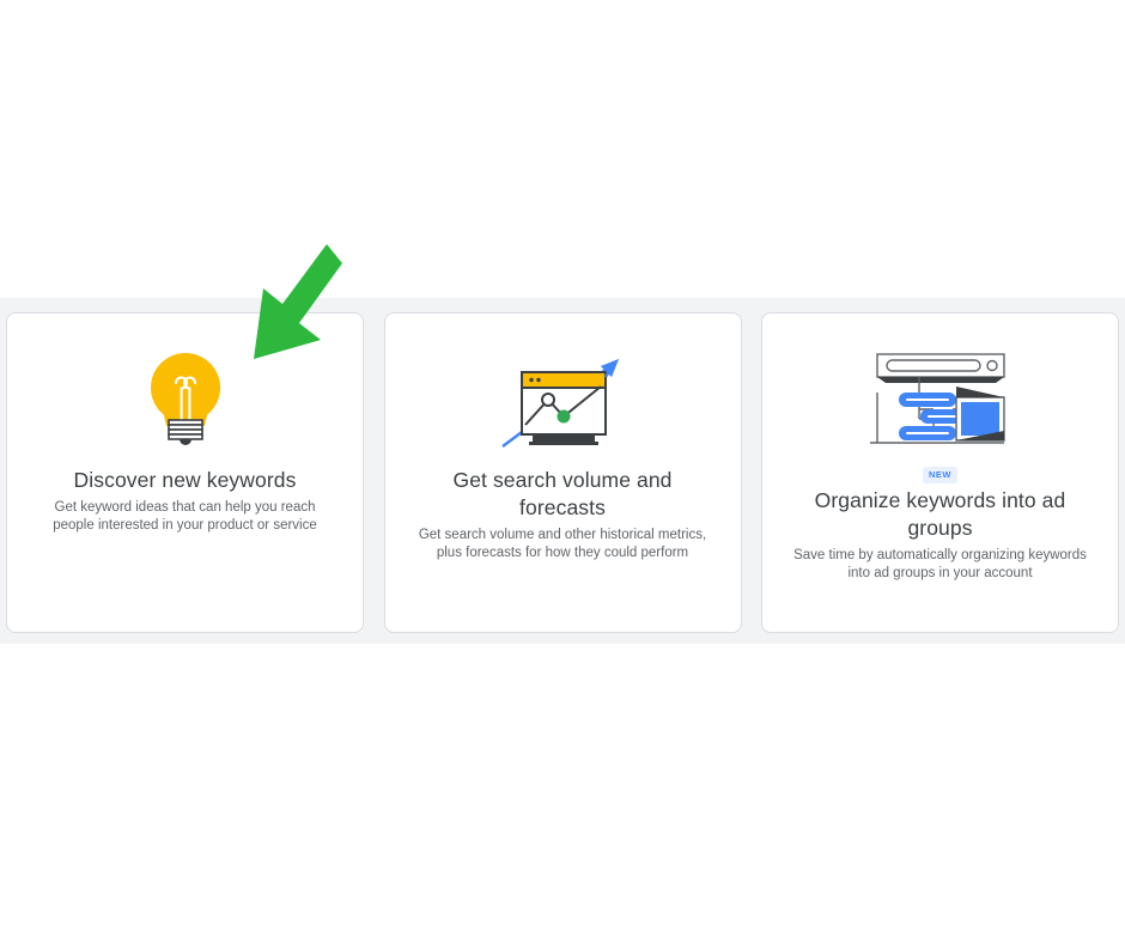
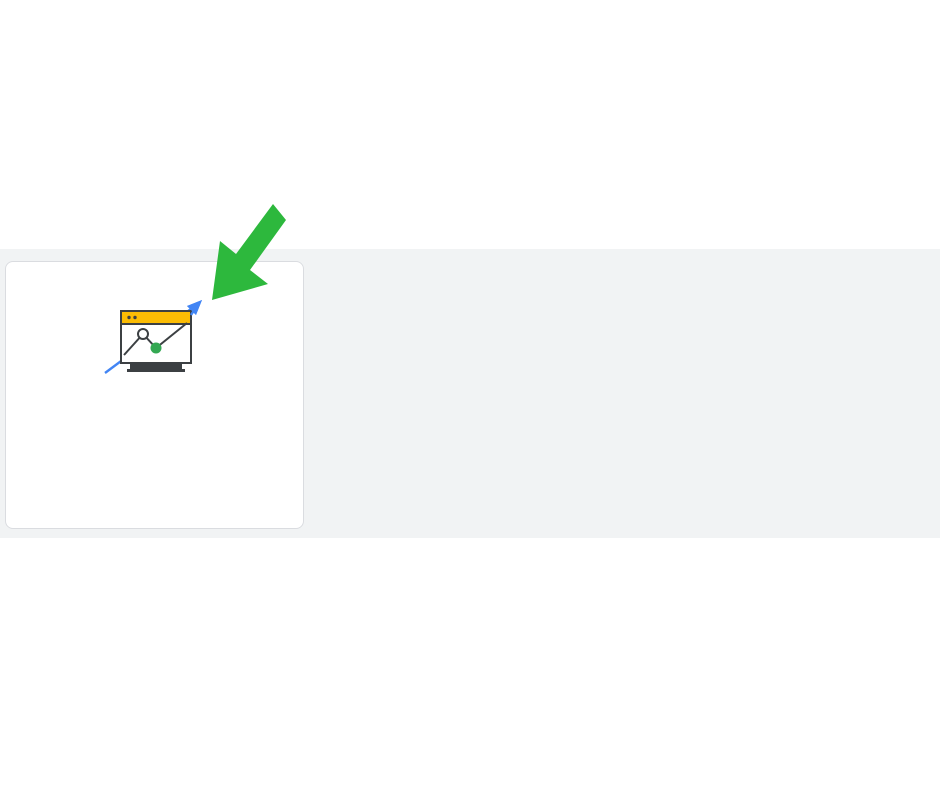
- Discover new keywords
- Get keyword ideas that can help you reach people interested in your product or service
- Get search volume and forecasts
- Get search volume and other historical metrics, plus forecasts for how they could perform
- NEW
- Organize keywords into ad groups
- Save time by automatically organizing keywords into ad groups in your account
